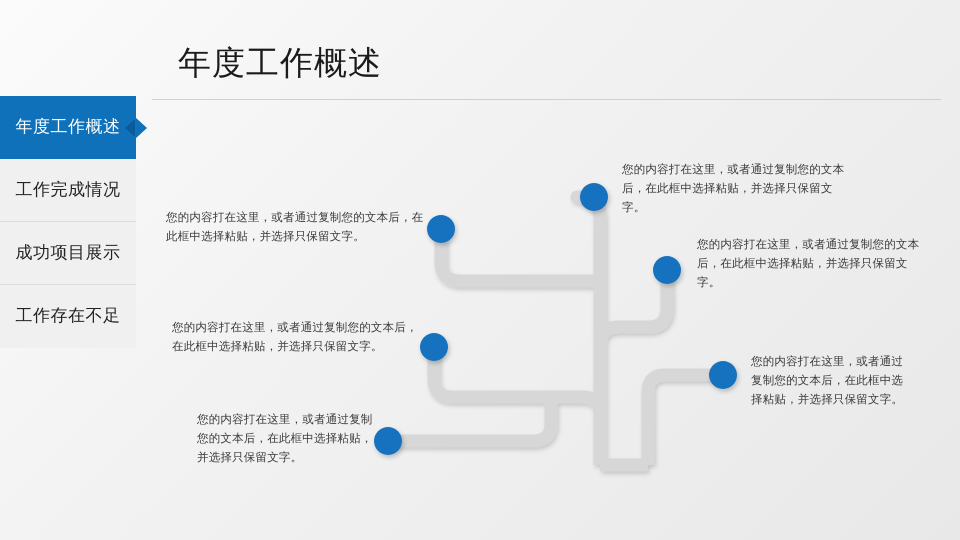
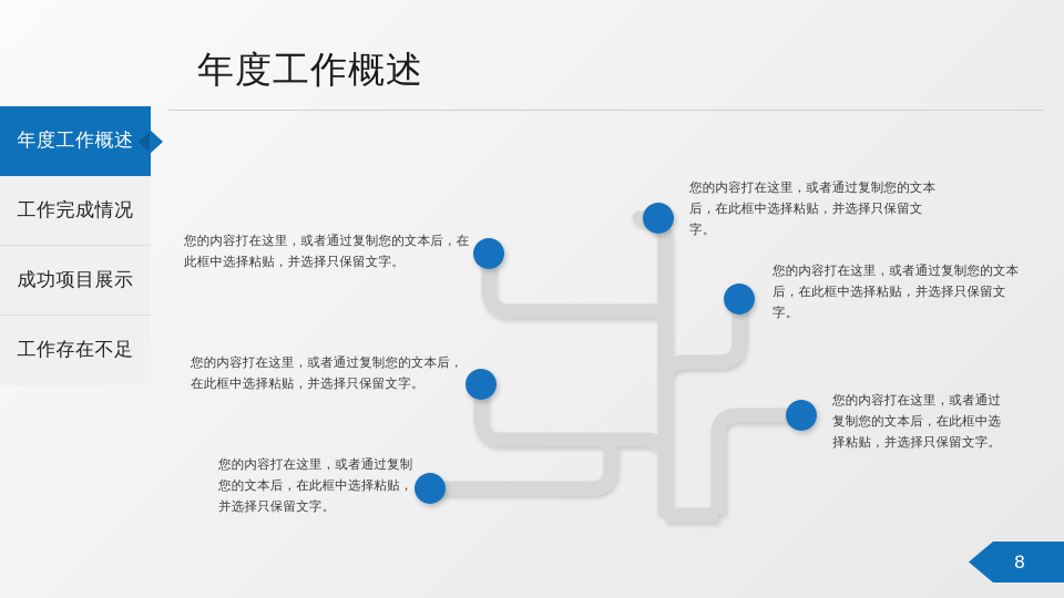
  年度工作概述
  工作完成情况
  成功项目展示
  工作存在不足
  年度工作概述
  您的内容打在这里，或者通过复制您的文本后，在此框中选择粘贴，并选择只保留文字。
  您的内容打在这里，或者通过复制您的文本后，在此框中选择粘贴，并选择只保留文字。
  您的内容打在这里，或者通过复制您的文本后，在此框中选择粘贴，并选择只保留文字。
  您的内容打在这里，或者通过复制您的文本后，在此框中选择粘贴，并选择只保留文字。
  您的内容打在这里，或者通过复制您的文本后，在此框中选择粘贴，并选择只保留文字。
  您的内容打在这里，或者通过复制您的文本后，在此框中选择粘贴，并选择只保留文字。
+ 8
